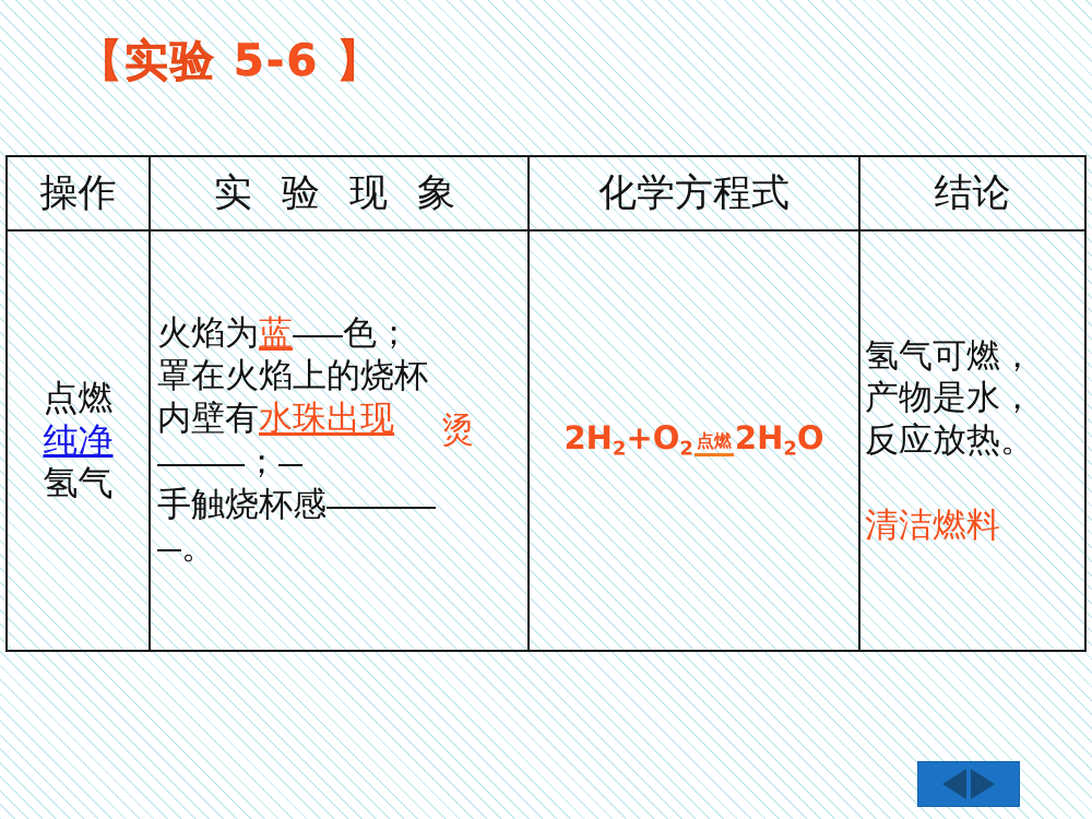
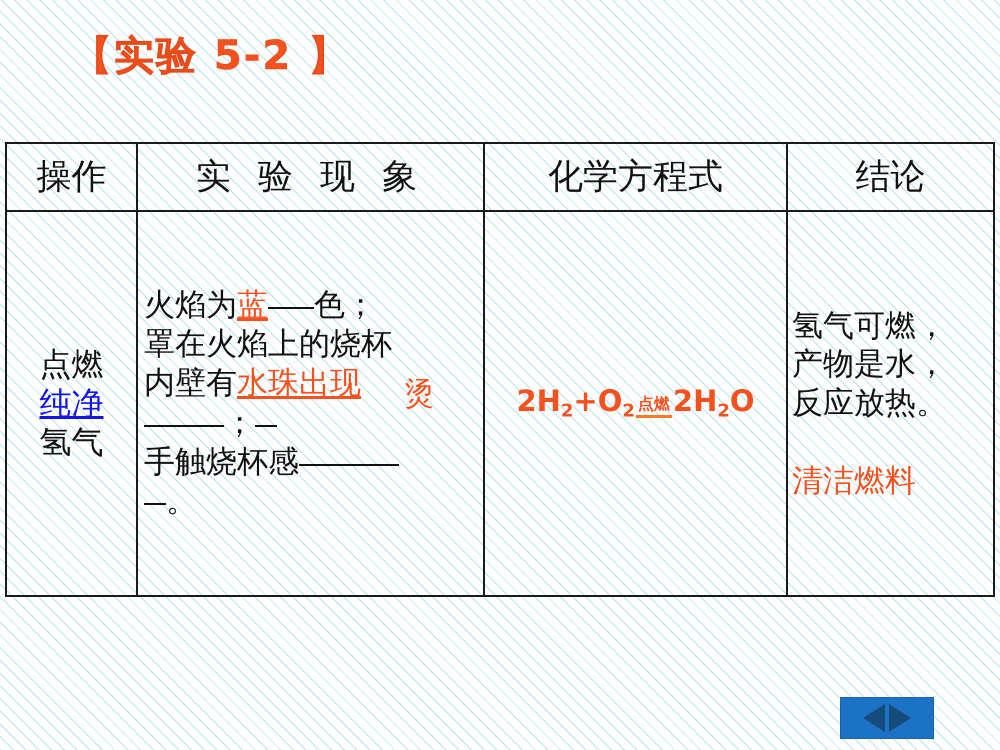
- 【实验 5-6 】
+ 【实验 5-2 】
  操作	实 验 现 象	化学方程式	结论
  点燃 纯净 氢气	火焰为蓝 色； 罩在火焰上的烧杯 内壁有水珠出现 烫 ； 手触烧杯感 。	2H2+O2 点燃 2H2O	氢气可燃， 产物是水， 反应放热。 清洁燃料
